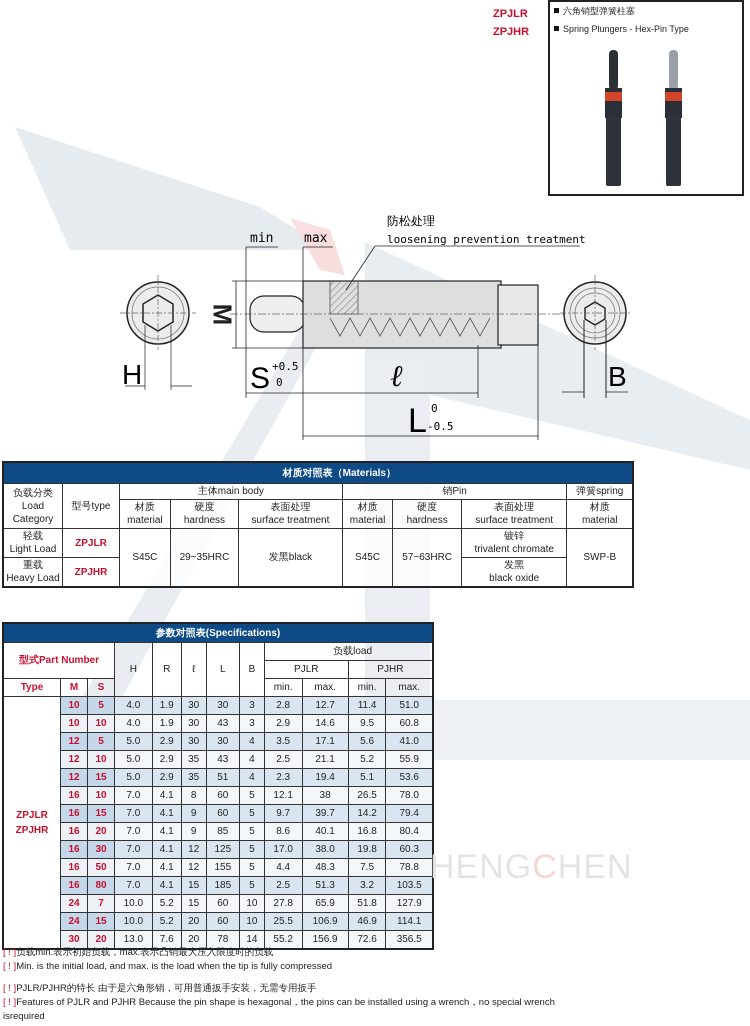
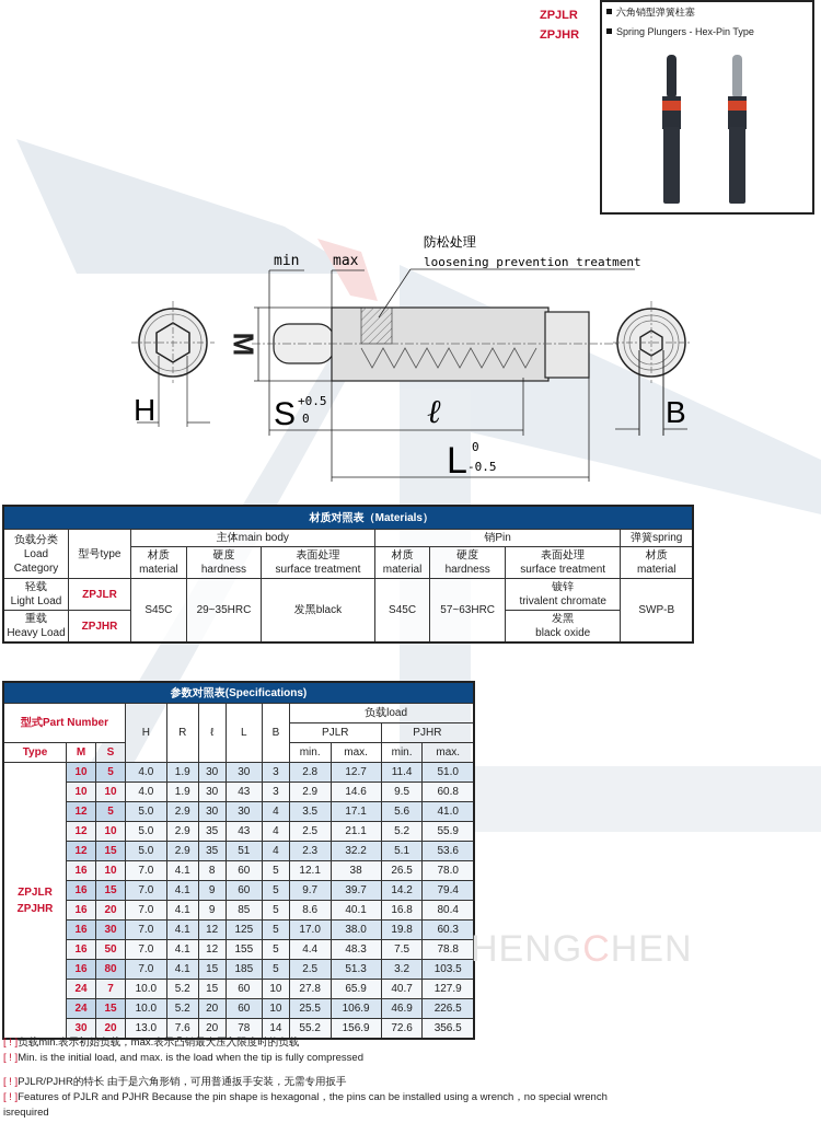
  ZPJLR
  ZPJHR
  六角销型弹簧柱塞
  Spring Plungers - Hex-Pin Type
  H
  min
  max
  防松处理
  loosening prevention treatment
  S
  +0.5
  0
  ℓ
  L
  0
  -0.5
  B
  材质对照表（Materials）
  负载分类LoadCategory	型号type	主体main body	销Pin	弹簧spring
  材质material	硬度hardness	表面处理surface treatment	材质material	硬度hardness	表面处理surface treatment	材质material
  轻载Light Load	ZPJLR	S45C	29~35HRC	发黑black	S45C	57~63HRC	镀锌trivalent chromate	SWP-B
  重载Heavy Load	ZPJHR	发黑black oxide
  参数对照表(Specifications)
  型式Part Number	H	R	ℓ	L	B	负载load
  PJLR	PJHR
  Type	M	S	min.	max.	min.	max.
  ZPJLRZPJHR	10	5	4.0	1.9	30	30	3	2.8	12.7	11.4	51.0
  10	10	4.0	1.9	30	43	3	2.9	14.6	9.5	60.8
  12	5	5.0	2.9	30	30	4	3.5	17.1	5.6	41.0
  12	10	5.0	2.9	35	43	4	2.5	21.1	5.2	55.9
- 12	15	5.0	2.9	35	51	4	2.3	19.4	5.1	53.6
+ 12	15	5.0	2.9	35	51	4	2.3	32.2	5.1	53.6
  16	10	7.0	4.1	8	60	5	12.1	38	26.5	78.0
  16	15	7.0	4.1	9	60	5	9.7	39.7	14.2	79.4
  16	20	7.0	4.1	9	85	5	8.6	40.1	16.8	80.4
  16	30	7.0	4.1	12	125	5	17.0	38.0	19.8	60.3
  16	50	7.0	4.1	12	155	5	4.4	48.3	7.5	78.8
  16	80	7.0	4.1	15	185	5	2.5	51.3	3.2	103.5
- 24	7	10.0	5.2	15	60	10	27.8	65.9	51.8	127.9
+ 24	7	10.0	5.2	15	60	10	27.8	65.9	40.7	127.9
- 24	15	10.0	5.2	20	60	10	25.5	106.9	46.9	114.1
+ 24	15	10.0	5.2	20	60	10	25.5	106.9	46.9	226.5
  30	20	13.0	7.6	20	78	14	55.2	156.9	72.6	356.5
  HENGCHEN
  [ ! ]负载min.表示初始负载，max.表示凸销最大压入限度时的负载
  [ ! ]Min. is the initial load, and max. is the load when the tip is fully compressed
  [ ! ]PJLR/PJHR的特长 由于是六角形销，可用普通扳手安装，无需专用扳手
  [ ! ]Features of PJLR and PJHR Because the pin shape is hexagonal，the pins can be installed using a wrench，no special wrench isrequired
